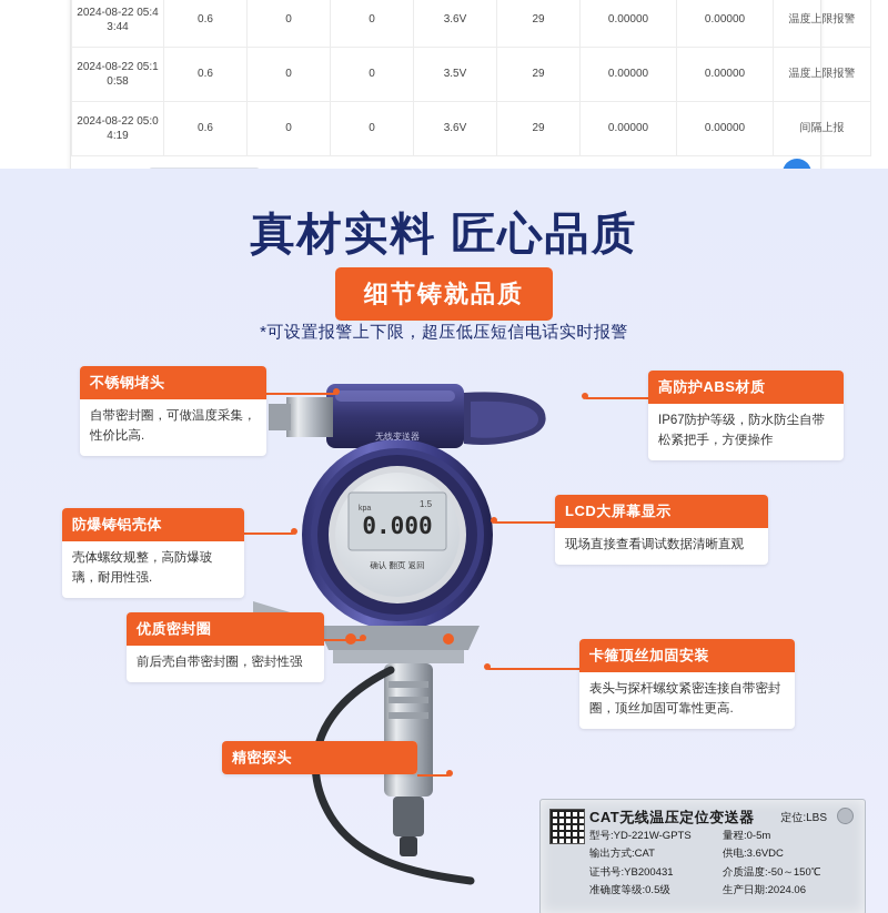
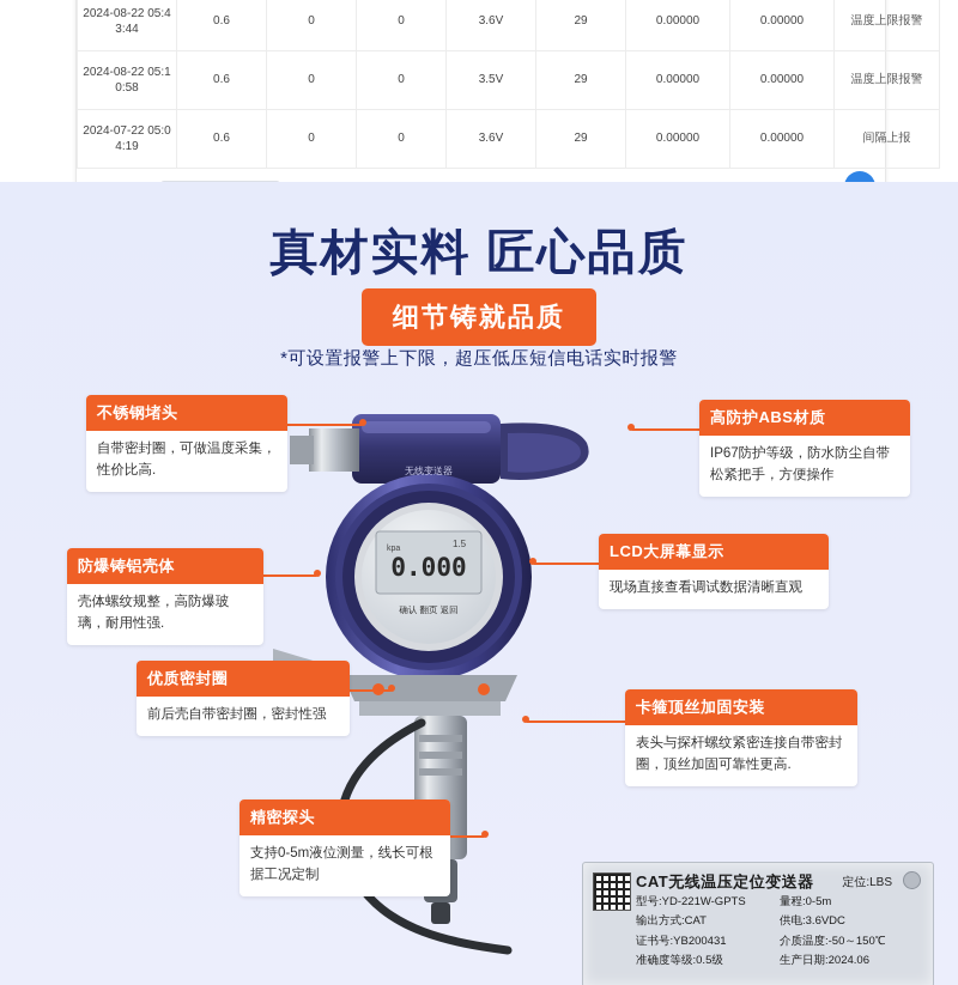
  2024-08-22 05:43:44	0.6	0	0	3.6V	29	0.00000	0.00000	温度上限报警
  2024-08-22 05:10:58	0.6	0	0	3.5V	29	0.00000	0.00000	温度上限报警
- 2024-08-22 05:04:19	0.6	0	0	3.6V	29	0.00000	0.00000	间隔上报
+ 2024-07-22 05:04:19	0.6	0	0	3.6V	29	0.00000	0.00000	间隔上报
  真材实料 匠心品质
  细节铸就品质
  *可设置报警上下限，超压低压短信电话实时报警
  0.000
  1.5
  确认 翻页 返回
  无线变送器
  不锈钢堵头
  自带密封圈，可做温度采集，性价比高.
  高防护ABS材质
  IP67防护等级，防水防尘自带松紧把手，方便操作
  防爆铸铝壳体
  壳体螺纹规整，高防爆玻璃，耐用性强.
  LCD大屏幕显示
  现场直接查看调试数据清晰直观
  优质密封圈
  前后壳自带密封圈，密封性强
  卡箍顶丝加固安装
  表头与探杆螺纹紧密连接自带密封圈，顶丝加固可靠性更高.
  精密探头
+ 支持0-5m液位测量，线长可根据工况定制
  CAT无线温压定位变送器
  定位:LBS
  型号:YD-221W-GPTS
  量程:0-5m
  输出方式:CAT
  供电:3.6VDC
  证书号:YB200431
  介质温度:-50～150℃
  准确度等级:0.5级
  生产日期:2024.06
